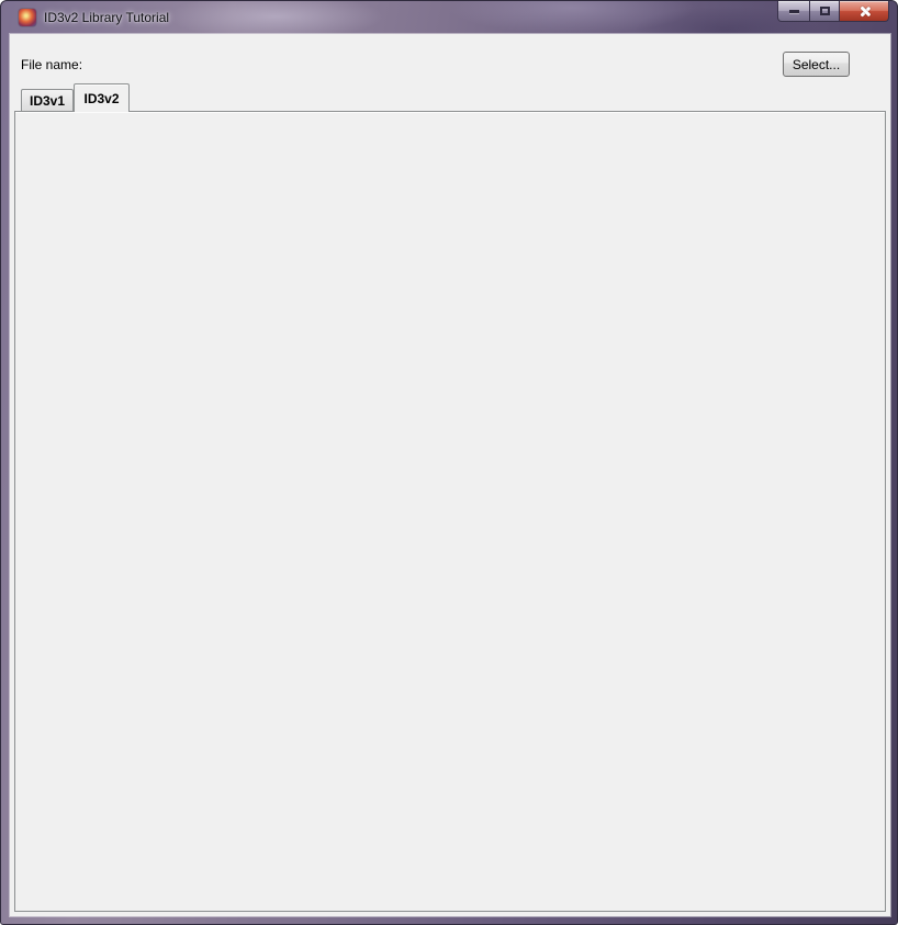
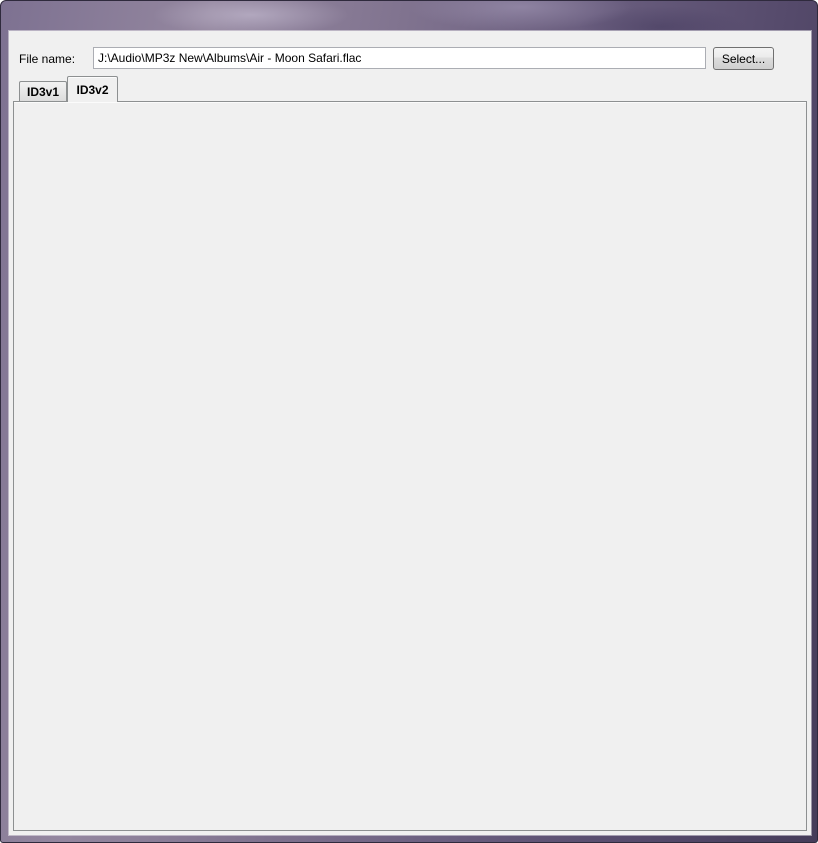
- ID3v2 Library Tutorial
  File name:
+ J:\Audio\MP3z New\Albums\Air - Moon Safari.flac
  Select...
  ID3v1
  ID3v2
